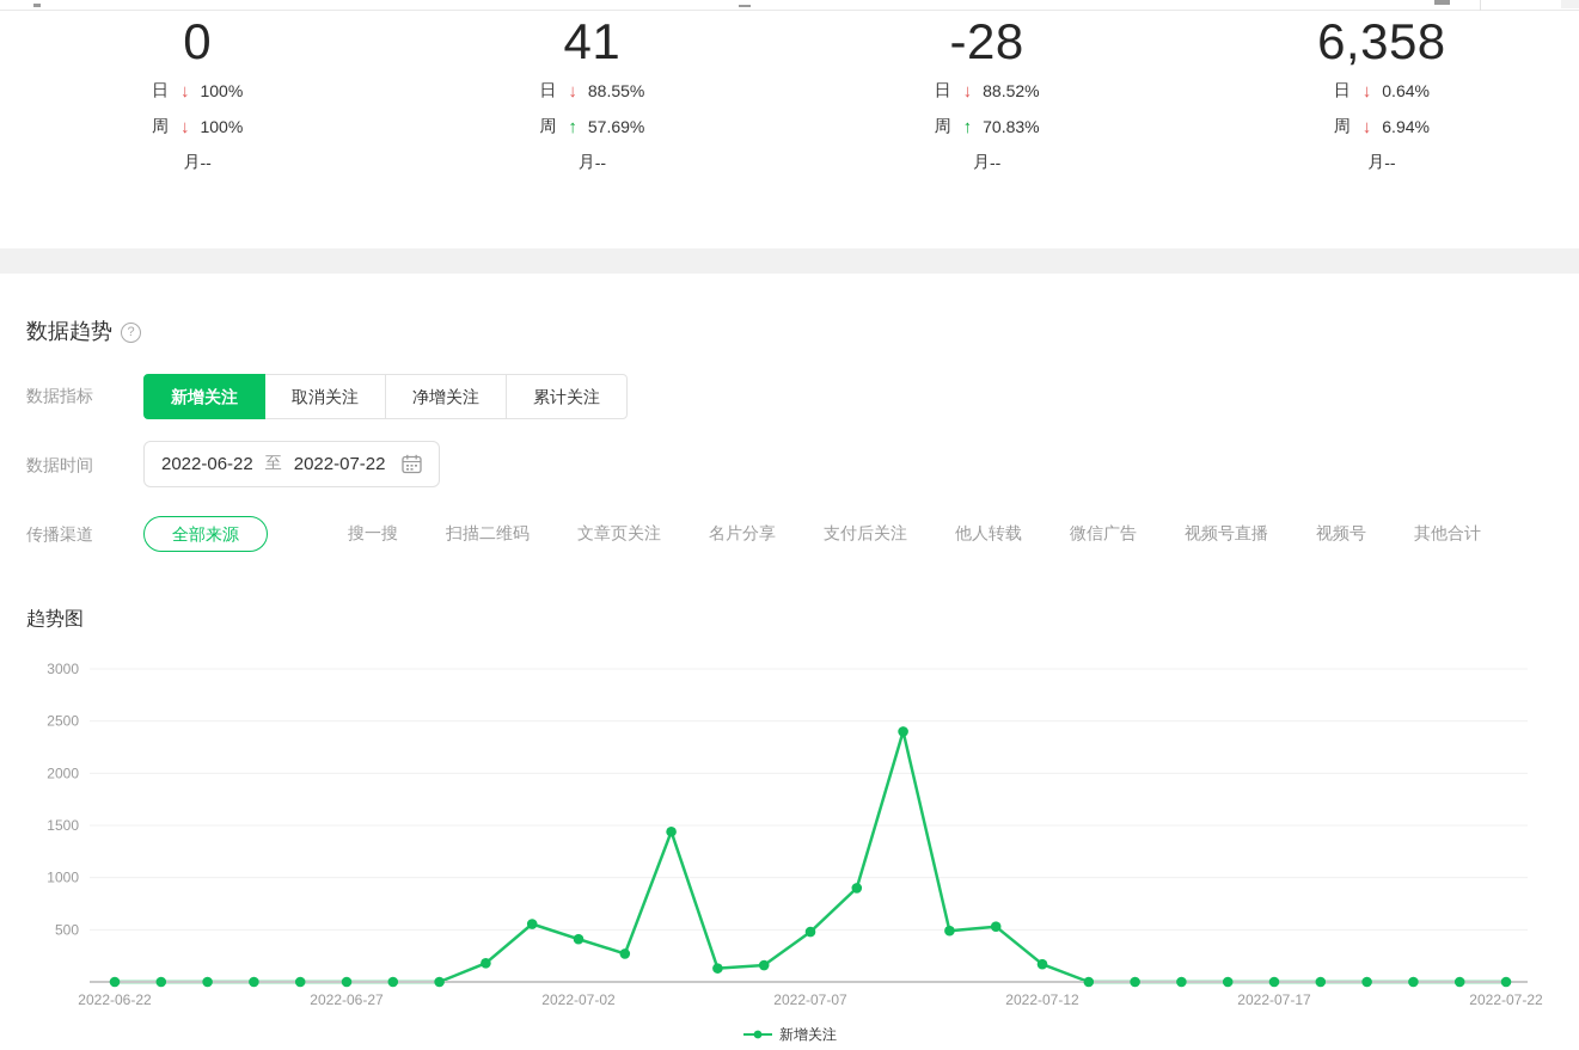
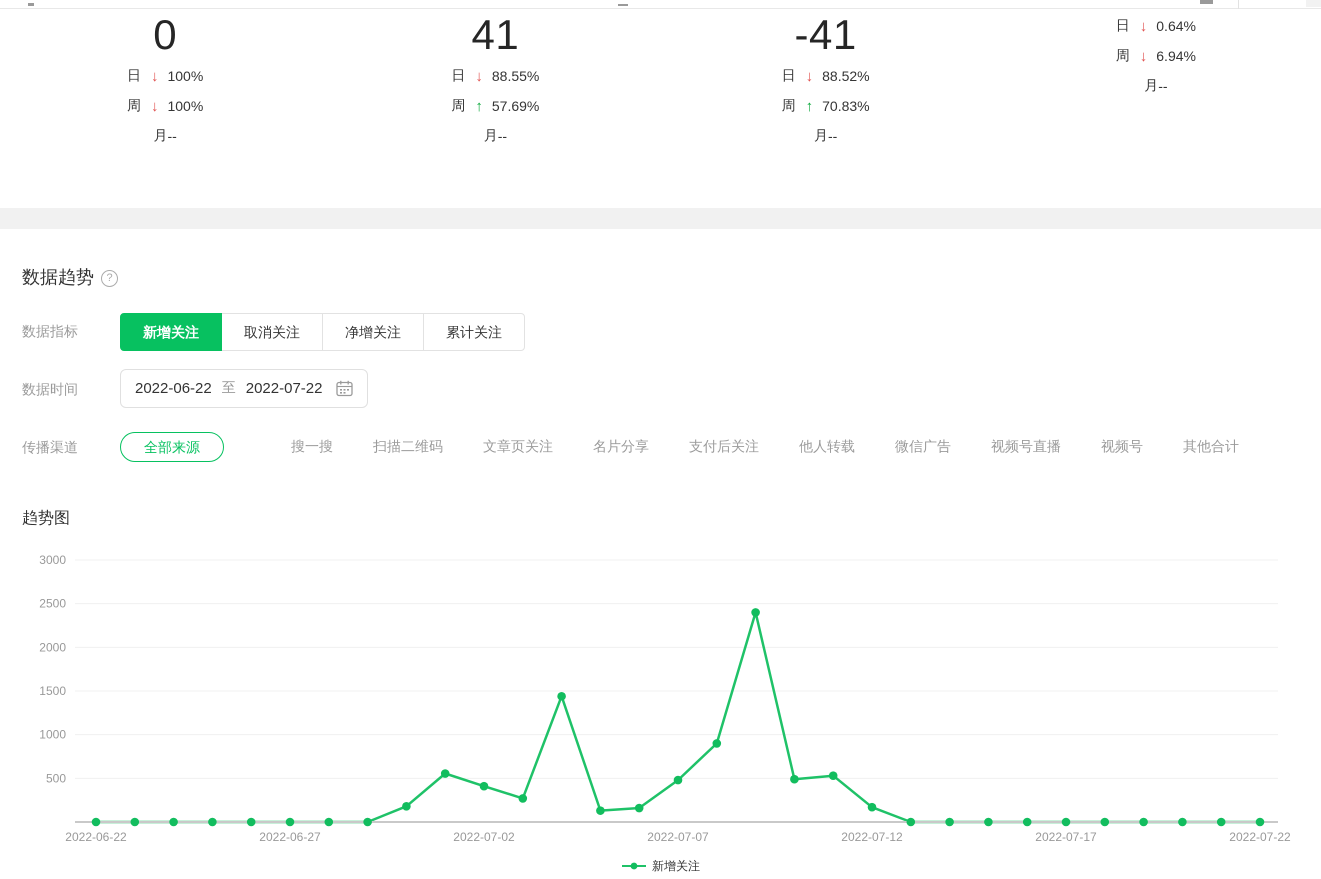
  0
  日
  ↓
  100%
  周
  ↓
  100%
  月
  --
  41
  日
  ↓
  88.55%
  周
  ↑
  57.69%
  月
  --
- -28
+ -41
  日
  ↓
  88.52%
  周
  ↑
  70.83%
  月
  --
- 6,358
  日
  ↓
  0.64%
  周
  ↓
  6.94%
  月
  --
  数据趋势
  ?
  数据指标
  新增关注
  取消关注
  净增关注
  累计关注
  数据时间
  2022-06-22
  至
  2022-07-22
  传播渠道
  全部来源
  搜一搜
  扫描二维码
  文章页关注
  名片分享
  支付后关注
  他人转载
  微信广告
  视频号直播
  视频号
  其他合计
  趋势图
  500
  1000
  1500
  2000
  2500
  3000
  2022-06-22
  2022-06-27
  2022-07-02
  2022-07-07
  2022-07-12
  2022-07-17
  2022-07-22
  新增关注
